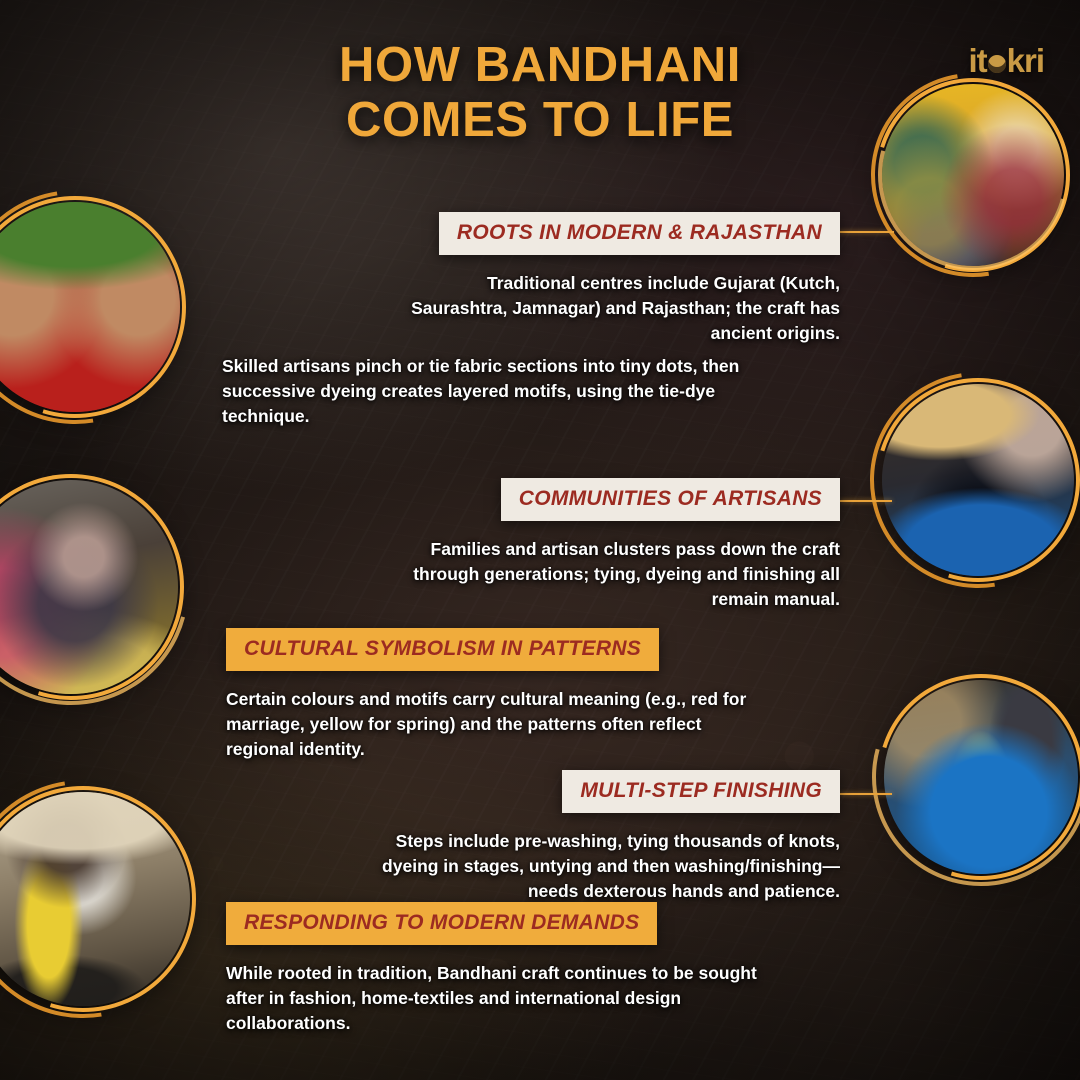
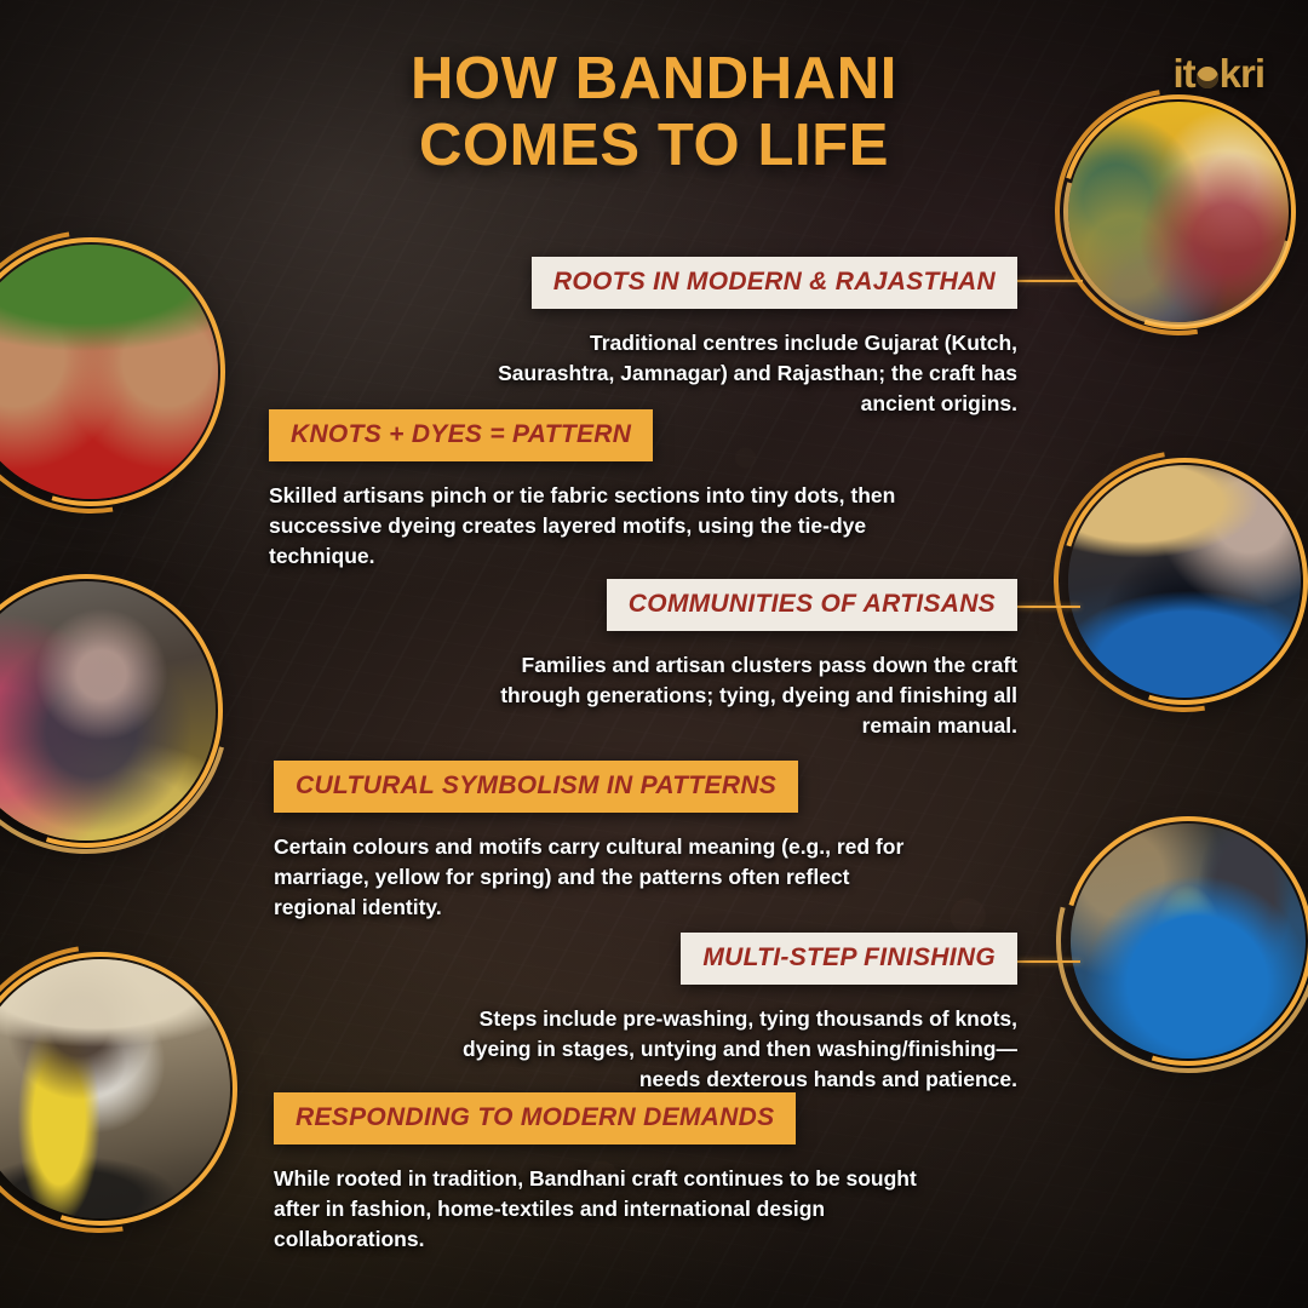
  HOW BANDHANI
  COMES TO LIFE
  it
  kri
  ROOTS IN MODERN & RAJASTHAN
  Traditional centres include Gujarat (Kutch, Saurashtra, Jamnagar) and Rajasthan; the craft has ancient origins.
+ KNOTS + DYES = PATTERN
  Skilled artisans pinch or tie fabric sections into tiny dots, then successive dyeing creates layered motifs, using the tie-dye technique.
  COMMUNITIES OF ARTISANS
  Families and artisan clusters pass down the craft through generations; tying, dyeing and finishing all remain manual.
  CULTURAL SYMBOLISM IN PATTERNS
  Certain colours and motifs carry cultural meaning (e.g., red for marriage, yellow for spring) and the patterns often reflect regional identity.
  MULTI-STEP FINISHING
  Steps include pre-washing, tying thousands of knots, dyeing in stages, untying and then washing/finishing—needs dexterous hands and patience.
  RESPONDING TO MODERN DEMANDS
  While rooted in tradition, Bandhani craft continues to be sought after in fashion, home-textiles and international design collaborations.
